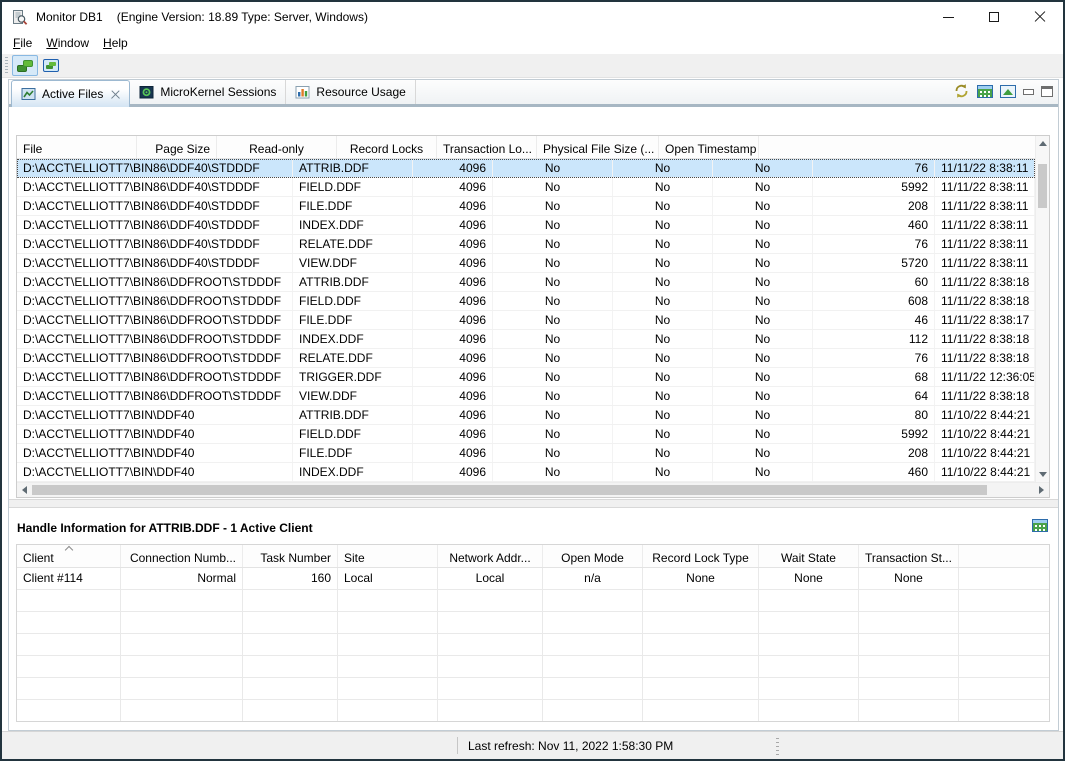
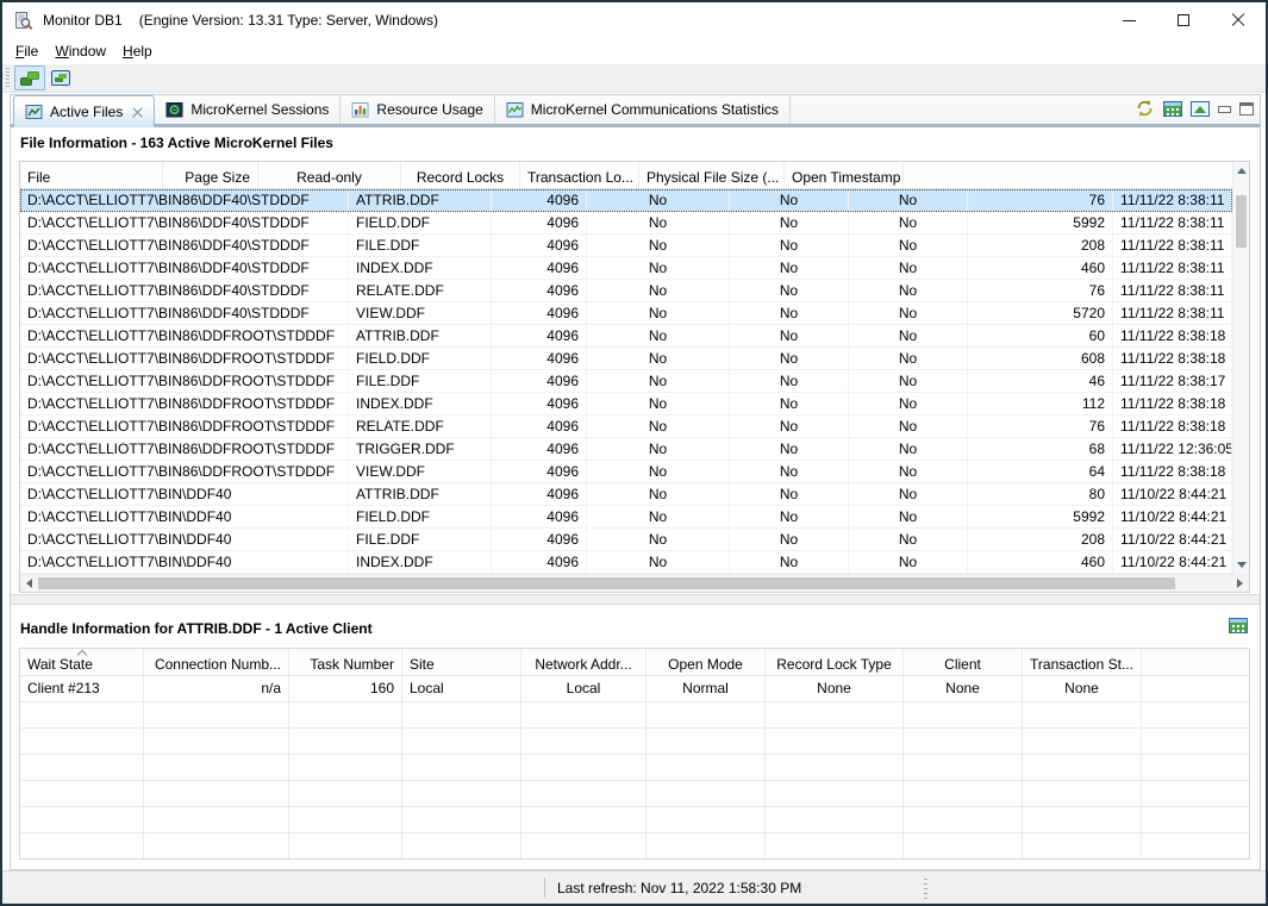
  Monitor DB1
- (Engine Version: 18.89 Type: Server, Windows)
+ (Engine Version: 13.31 Type: Server, Windows)
  File
  Window
  Help
  Active Files
  MicroKernel Sessions
  Resource Usage
+ MicroKernel Communications Statistics
+ File Information - 163 Active MicroKernel Files
  File
  Page Size
  Read-only
  Record Locks
  Transaction Lo...
  Physical File Size (...
  Open Timestamp
  D:\ACCT\ELLIOTT7\BIN86\DDF40\STDDDF
  ATTRIB.DDF
  4096
  No
  No
  No
  76
  11/11/22 8:38:11
  D:\ACCT\ELLIOTT7\BIN86\DDF40\STDDDF
  FIELD.DDF
  4096
  No
  No
  No
  5992
  11/11/22 8:38:11
  D:\ACCT\ELLIOTT7\BIN86\DDF40\STDDDF
  FILE.DDF
  4096
  No
  No
  No
  208
  11/11/22 8:38:11
  D:\ACCT\ELLIOTT7\BIN86\DDF40\STDDDF
  INDEX.DDF
  4096
  No
  No
  No
  460
  11/11/22 8:38:11
  D:\ACCT\ELLIOTT7\BIN86\DDF40\STDDDF
  RELATE.DDF
  4096
  No
  No
  No
  76
  11/11/22 8:38:11
  D:\ACCT\ELLIOTT7\BIN86\DDF40\STDDDF
  VIEW.DDF
  4096
  No
  No
  No
  5720
  11/11/22 8:38:11
  D:\ACCT\ELLIOTT7\BIN86\DDFROOT\STDDDF
  ATTRIB.DDF
  4096
  No
  No
  No
  60
  11/11/22 8:38:18
  D:\ACCT\ELLIOTT7\BIN86\DDFROOT\STDDDF
  FIELD.DDF
  4096
  No
  No
  No
  608
  11/11/22 8:38:18
  D:\ACCT\ELLIOTT7\BIN86\DDFROOT\STDDDF
  FILE.DDF
  4096
  No
  No
  No
  46
  11/11/22 8:38:17
  D:\ACCT\ELLIOTT7\BIN86\DDFROOT\STDDDF
  INDEX.DDF
  4096
  No
  No
  No
  112
  11/11/22 8:38:18
  D:\ACCT\ELLIOTT7\BIN86\DDFROOT\STDDDF
  RELATE.DDF
  4096
  No
  No
  No
  76
  11/11/22 8:38:18
  D:\ACCT\ELLIOTT7\BIN86\DDFROOT\STDDDF
  TRIGGER.DDF
  4096
  No
  No
  No
  68
  11/11/22 12:36:05
  D:\ACCT\ELLIOTT7\BIN86\DDFROOT\STDDDF
  VIEW.DDF
  4096
  No
  No
  No
  64
  11/11/22 8:38:18
  D:\ACCT\ELLIOTT7\BIN\DDF40
  ATTRIB.DDF
  4096
  No
  No
  No
  80
  11/10/22 8:44:21
  D:\ACCT\ELLIOTT7\BIN\DDF40
  FIELD.DDF
  4096
  No
  No
  No
  5992
  11/10/22 8:44:21
  D:\ACCT\ELLIOTT7\BIN\DDF40
  FILE.DDF
  4096
  No
  No
  No
  208
  11/10/22 8:44:21
  D:\ACCT\ELLIOTT7\BIN\DDF40
  INDEX.DDF
  4096
  No
  No
  No
  460
  11/10/22 8:44:21
  Handle Information for ATTRIB.DDF - 1 Active Client
- Client
+ Wait State
  Connection Numb...
  Task Number
  Site
  Network Addr...
  Open Mode
  Record Lock Type
- Wait State
+ Client
  Transaction St...
- Client #114
+ Client #213
- Normal
+ n/a
  160
  Local
  Local
- n/a
+ Normal
  None
  None
  None
  Last refresh: Nov 11, 2022 1:58:30 PM
